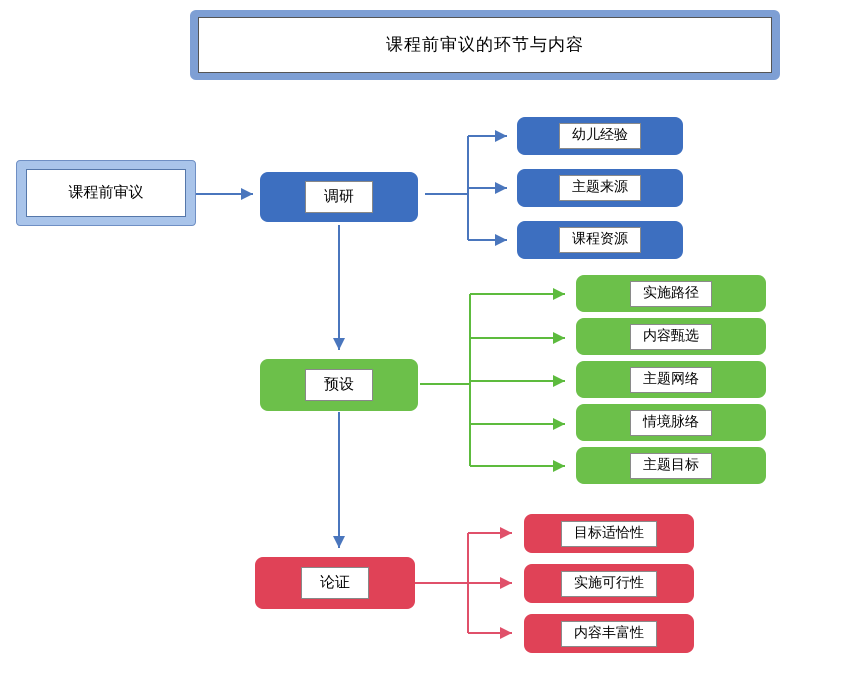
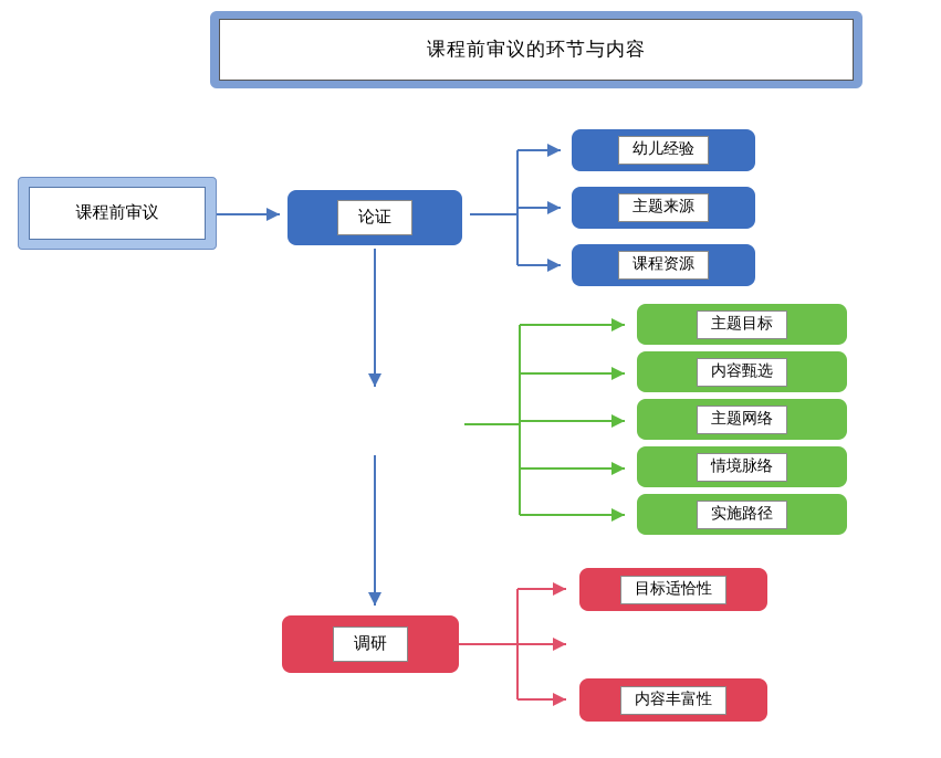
  课程前审议的环节与内容
  课程前审议
- 调研
+ 论证
  幼儿经验
  主题来源
  课程资源
- 预设
- 实施路径
+ 主题目标
  内容甄选
  主题网络
  情境脉络
- 主题目标
+ 实施路径
- 论证
+ 调研
  目标适恰性
- 实施可行性
  内容丰富性
